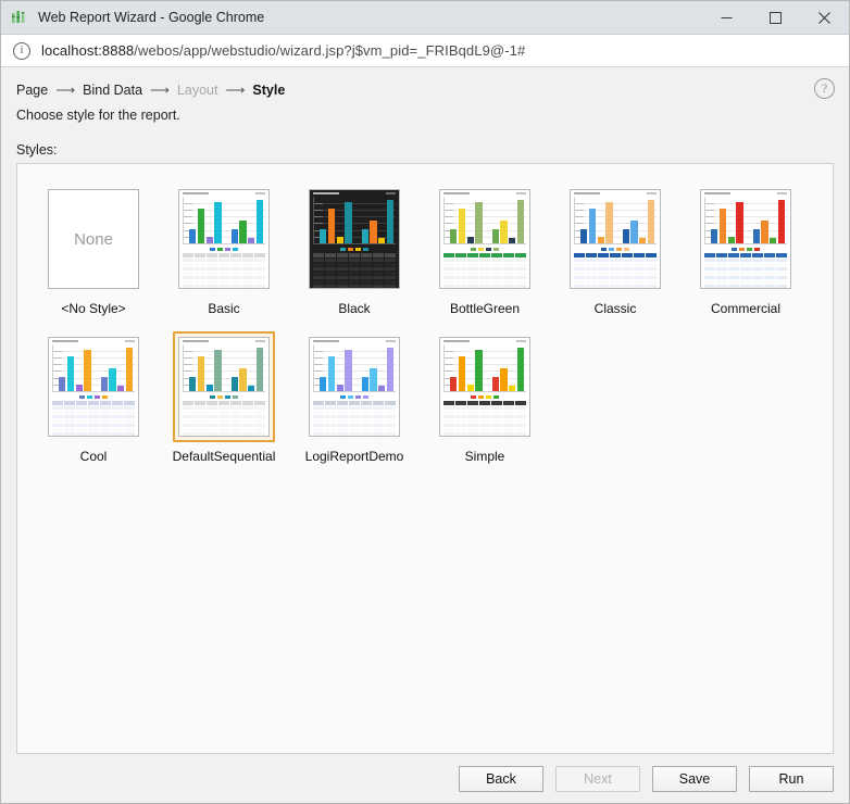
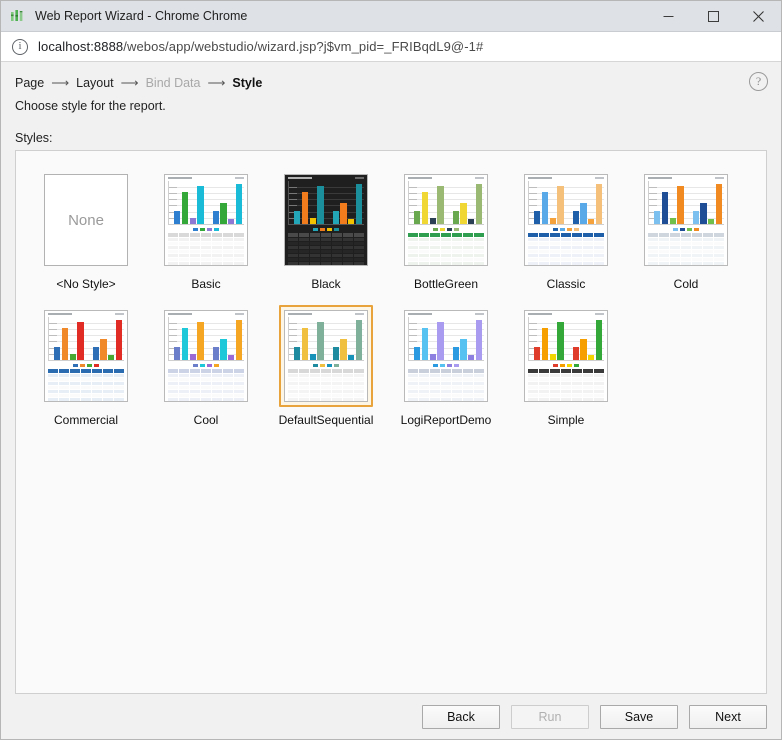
- Web Report Wizard - Google Chrome
+ Web Report Wizard - Chrome Chrome
  i
  localhost:8888/webos/app/webstudio/wizard.jsp?j$vm_pid=_FRIBqdL9@-1#
  Page
  ⟶
- Bind Data
+ Layout
  ⟶
- Layout
+ Bind Data
  ⟶
  Style
  ?
  Choose style for the report.
  Styles:
  None
  <No Style>
  Basic
  Black
  BottleGreen
  Classic
+ Cold
  Commercial
  Cool
  DefaultSequential
  LogiReportDemo
  Simple
  Back
- Next
+ Run
  Save
- Run
+ Next
